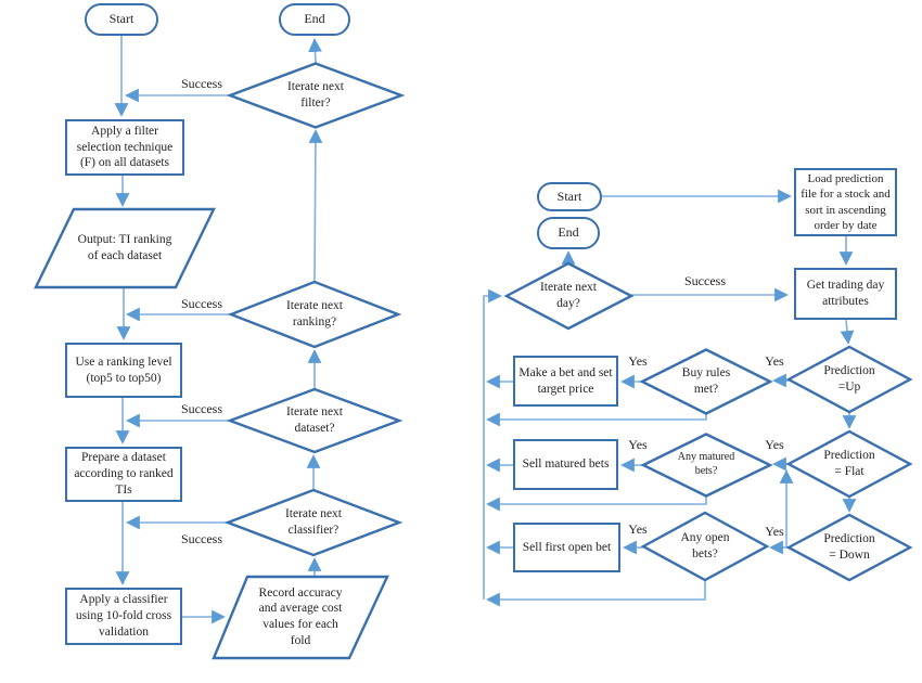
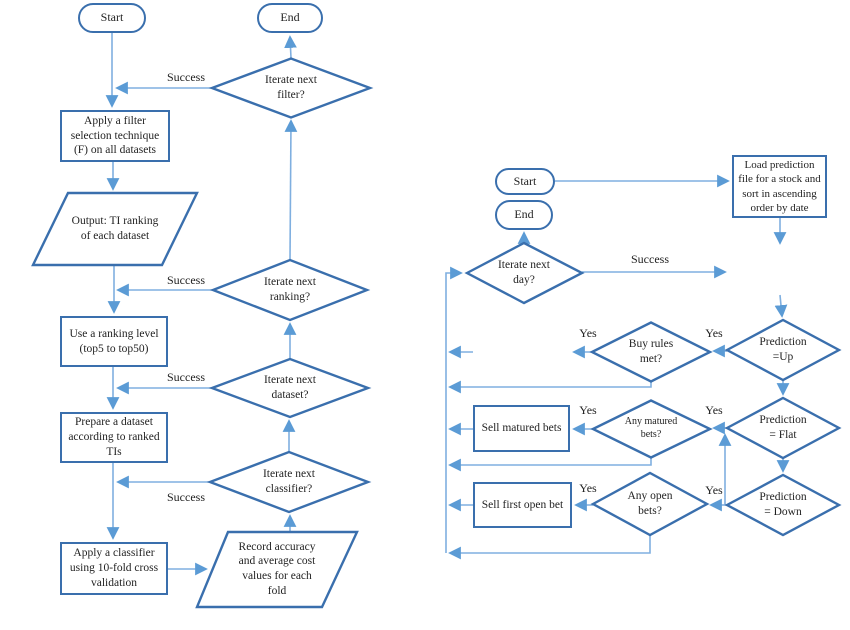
  Start
  End
  Apply a filter
  selection technique
  (F) on all datasets
  Use a ranking level
  (top5 to top50)
  Prepare a dataset
  according to ranked
  TIs
  Apply a classifier
  using 10-fold cross
  validation
  Output: TI ranking
  of each dataset
  Record accuracy
  and average cost
  values for each
  fold
  Iterate next
  filter?
  Iterate next
  ranking?
  Iterate next
  dataset?
  Iterate next
  classifier?
  Success
  Success
  Success
  Success
  Start
  End
  Load prediction
  file for a stock and
  sort in ascending
  order by date
- Get trading day
- attributes
- Make a bet and set
- target price
  Sell matured bets
  Sell first open bet
  Iterate next
  day?
  Buy rules
  met?
  Any matured
  bets?
  Any open
  bets?
  Prediction
  =Up
  Prediction
  = Flat
  Prediction
  = Down
  Success
  Yes
  Yes
  Yes
  Yes
  Yes
  Yes
